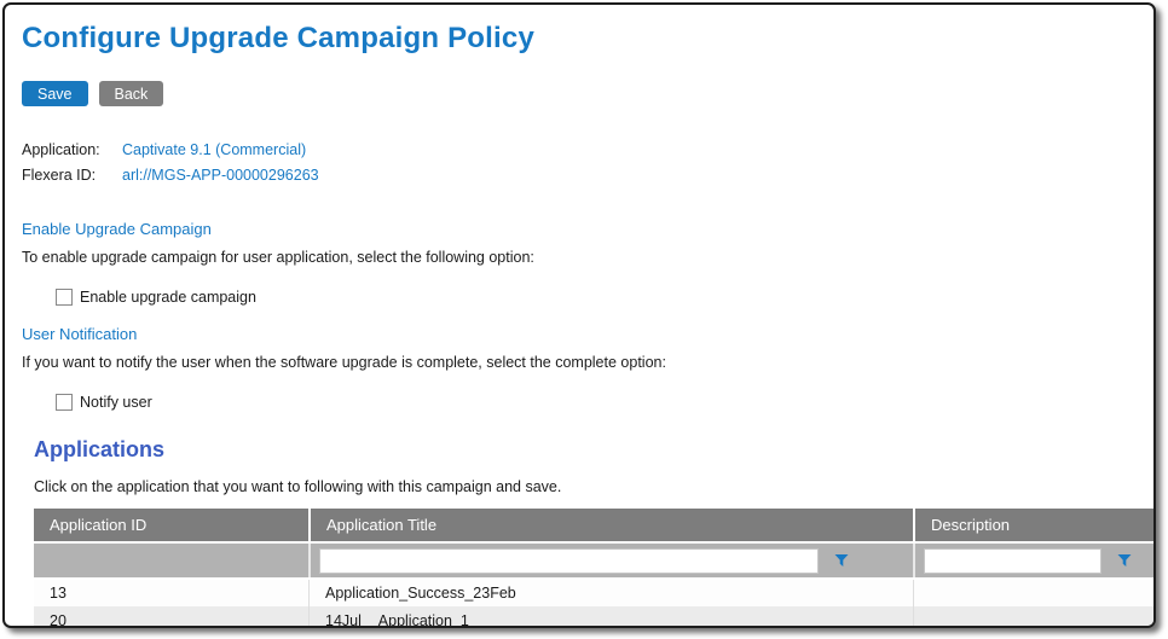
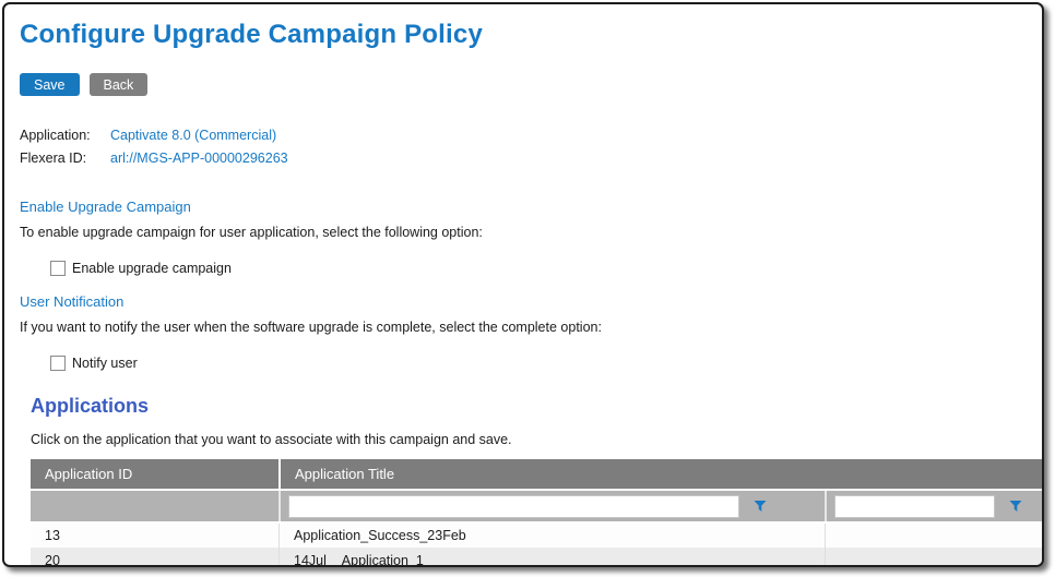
  Configure Upgrade Campaign Policy
  Save
  Back
  Application:
- Captivate 9.1 (Commercial)
+ Captivate 8.0 (Commercial)
  Flexera ID:
  arl://MGS-APP-00000296263
  Enable Upgrade Campaign
  To enable upgrade campaign for user application, select the following option:
  Enable upgrade campaign
  User Notification
  If you want to notify the user when the software upgrade is complete, select the complete option:
  Notify user
  Applications
- Click on the application that you want to following with this campaign and save.
+ Click on the application that you want to associate with this campaign and save.
  Application ID
  Application Title
- Description
  13
  Application_Success_23Feb
  20
  14Jul__Application_1
